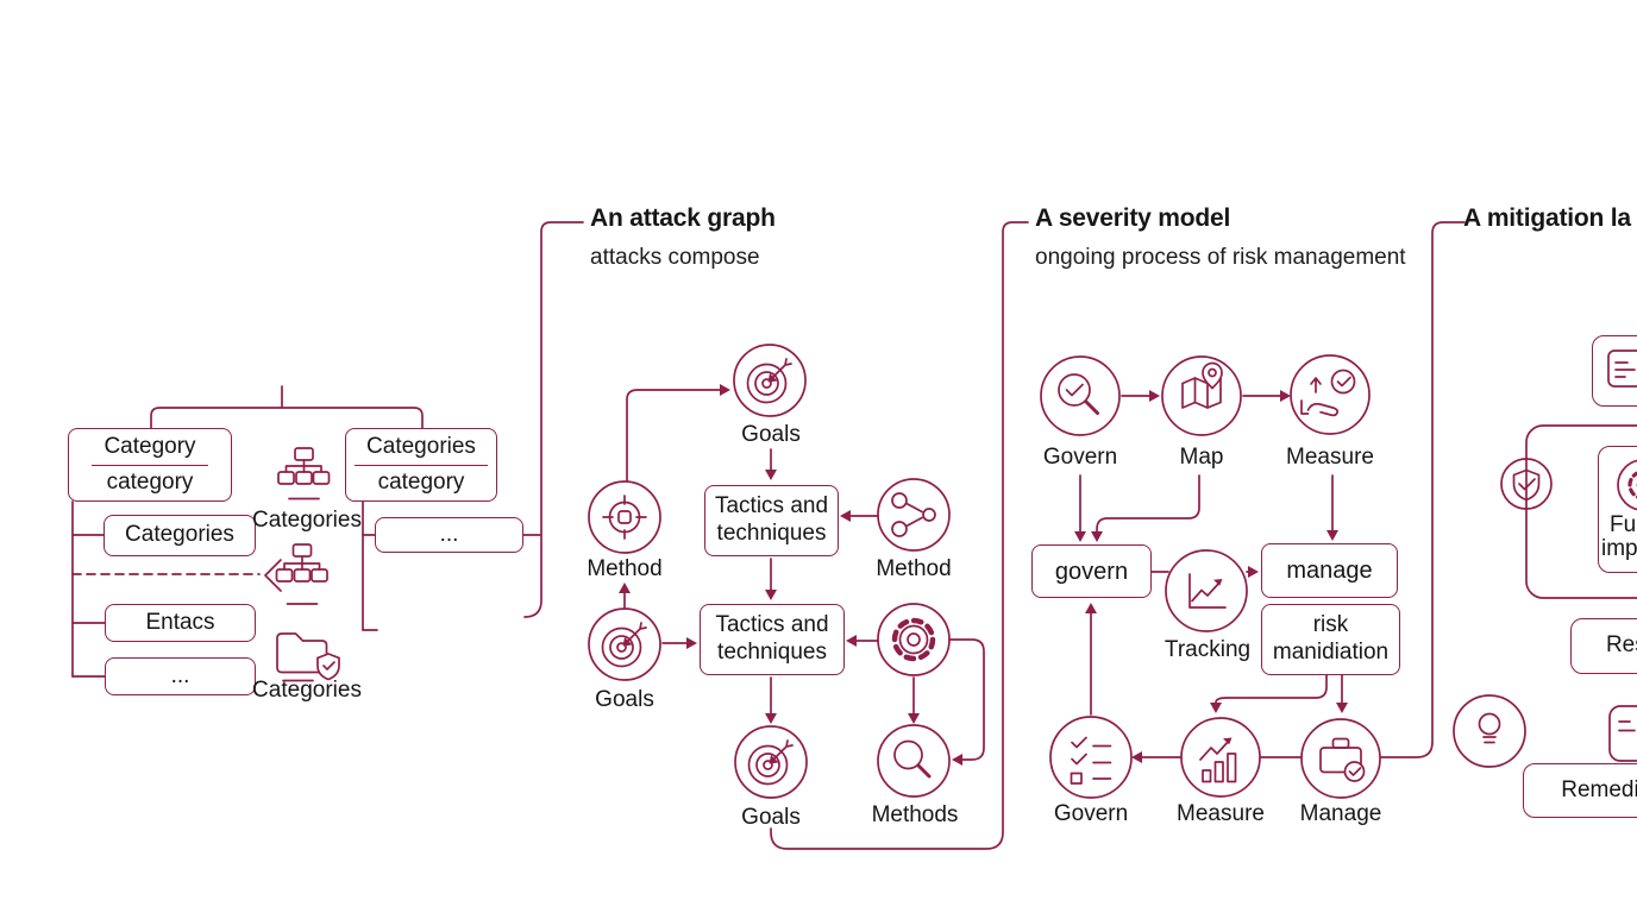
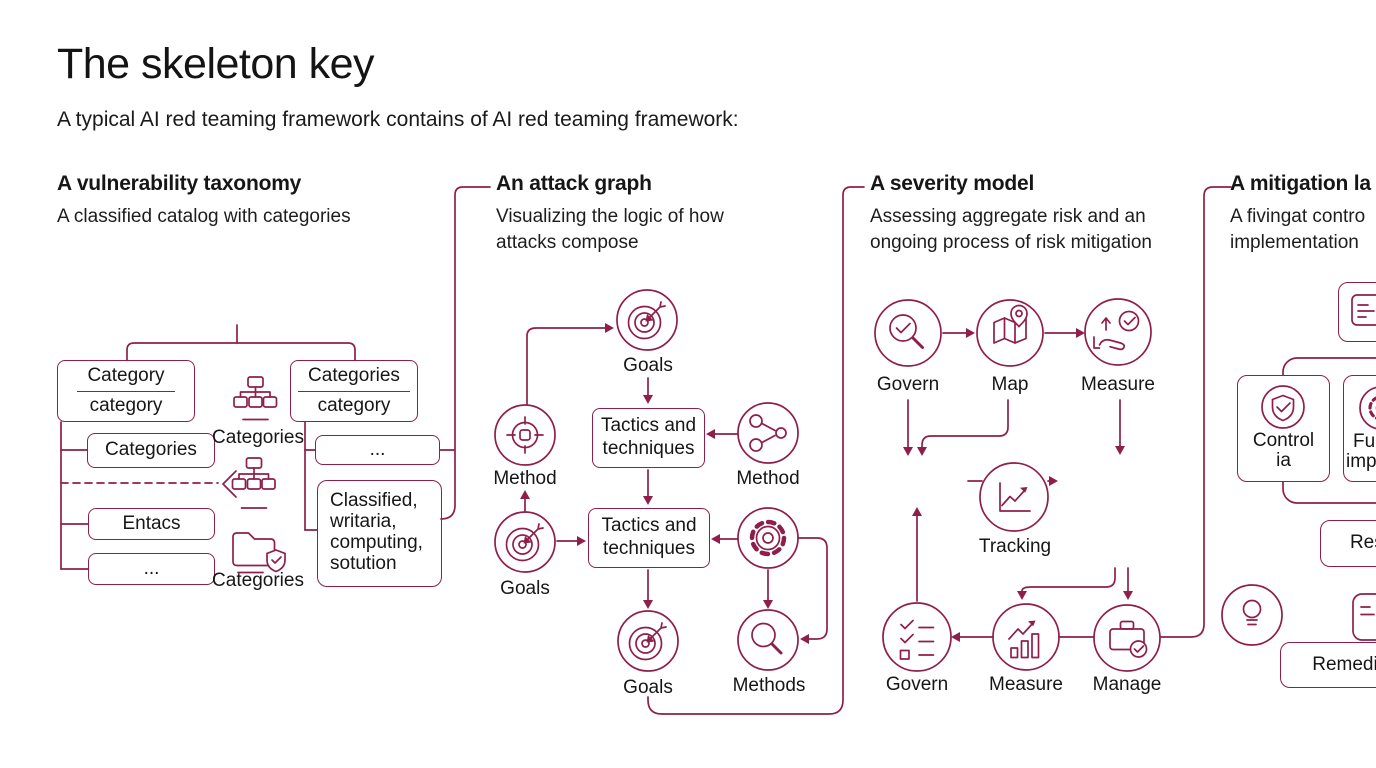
+ The skeleton key
+ A typical AI red teaming framework contains of AI red teaming framework:
+ A vulnerability taxonomy
+ A classified catalog with categories
  An attack graph
+ Visualizing the logic of how
  attacks compose
  A severity model
+ Assessing aggregate risk and an
- ongoing process of risk management
+ ongoing process of risk mitigation
  A mitigation la
+ A fivingat contro
+ implementation
  Category
  category
  Categories
  category
  Categories
  Entacs
  ...
  ...
+ Classified,
+ writaria,
+ computing,
+ sotution
  Categories
  Categories
  Tactics and
  techniques
  Tactics and
  techniques
  Goals
  Method
  Method
  Goals
  Goals
  Methods
  Govern
  Map
  Measure
- govern
- manage
- risk
- manidiation
  Tracking
  Govern
  Measure
  Manage
+ Control
+ ia
  Fu
  imp
  Remed
